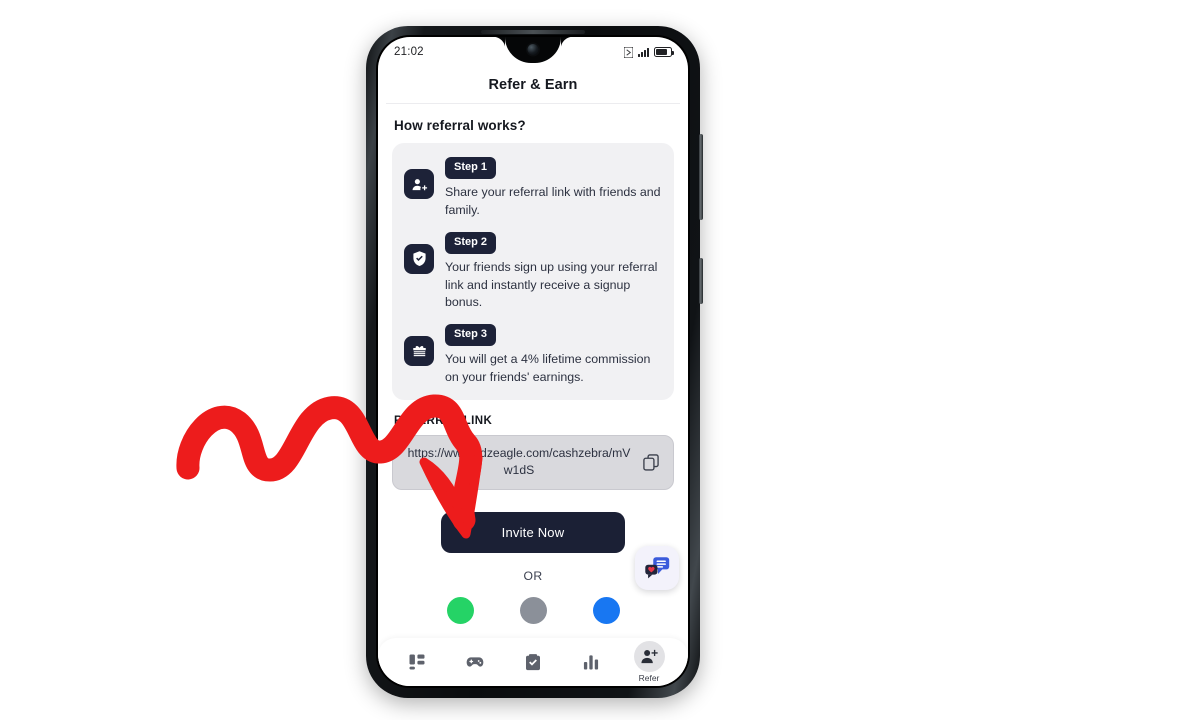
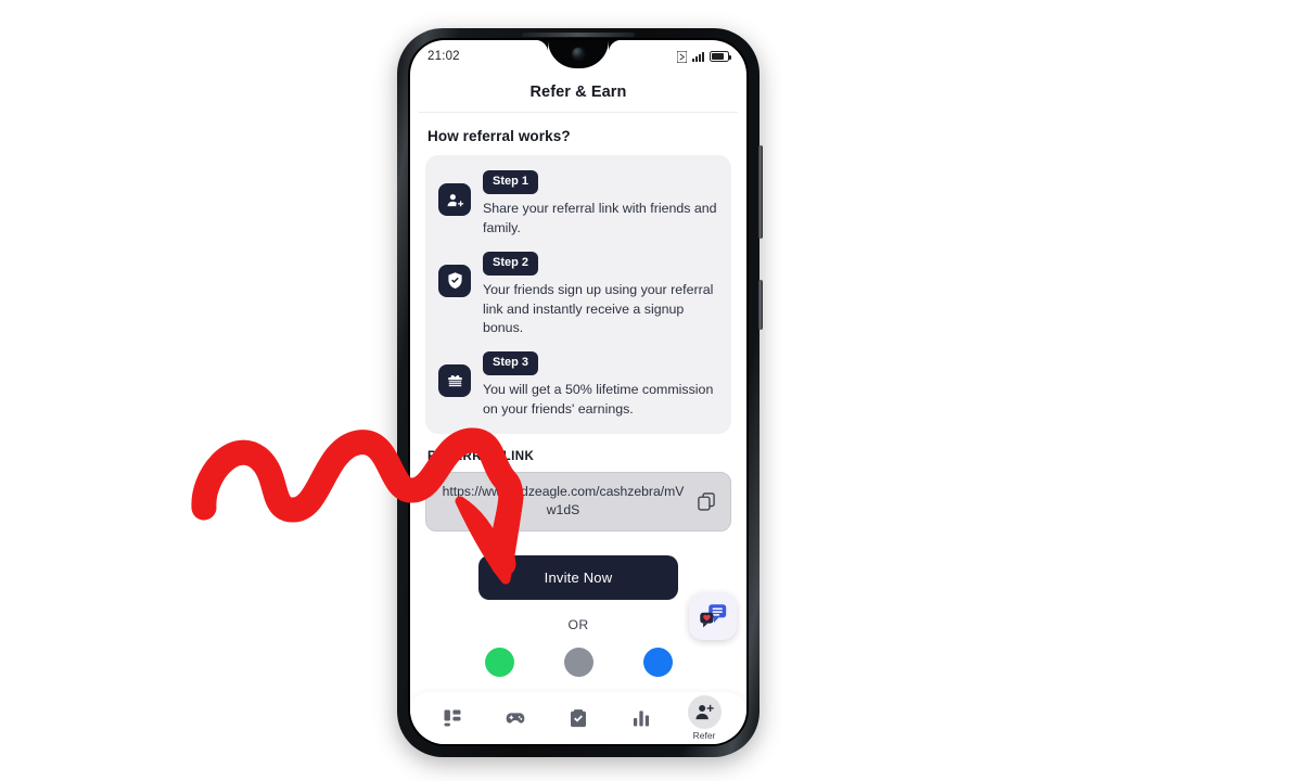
  21:02
  Refer & Earn
  How referral works?
  Step 1
  Share your referral link with friends and family.
  Step 2
  Your friends sign up using your referral link and instantly receive a signup bonus.
  Step 3
- You will get a 4% lifetime commission on your friends' earnings.
+ You will get a 50% lifetime commission on your friends' earnings.
  https://wwdzeagle.com/cashzebra/mVw1dS
  Invite Now
  OR
  Refer
